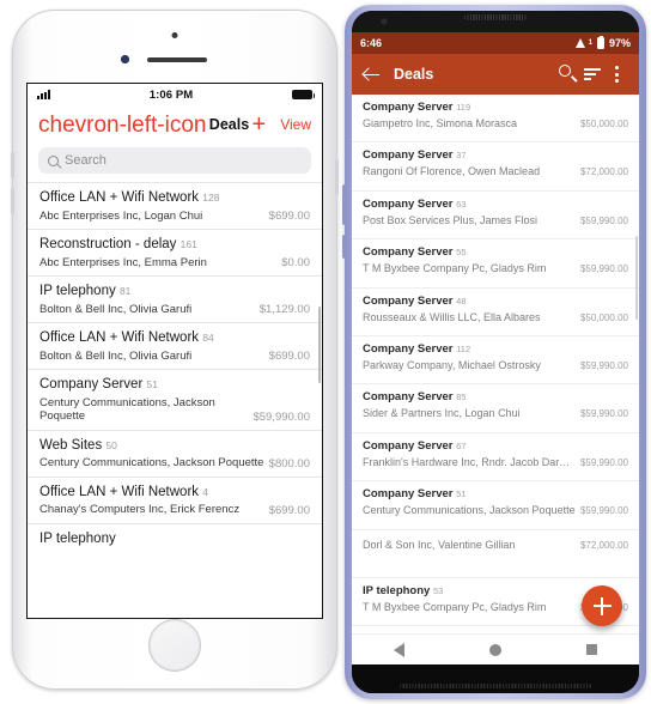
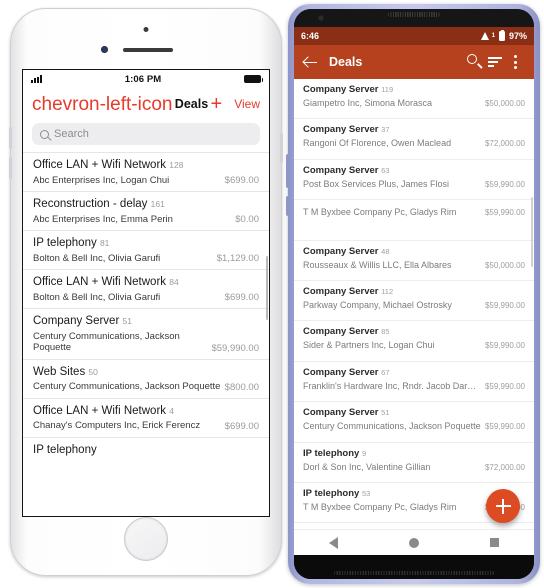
  1:06 PM
  chevron-left-icon
  Deals
  +
  View
  Search
  Office LAN + Wifi Network 128
  Abc Enterprises Inc, Logan Chui
  $699.00
  Reconstruction - delay 161
  Abc Enterprises Inc, Emma Perin
  $0.00
  IP telephony 81
  Bolton & Bell Inc, Olivia Garufi
  $1,129.00
  Office LAN + Wifi Network 84
  Bolton & Bell Inc, Olivia Garufi
  $699.00
  Company Server 51
  Century Communications, Jackson Poquette
  $59,990.00
  Web Sites 50
  Century Communications, Jackson Poquette
  $800.00
  Office LAN + Wifi Network 4
  Chanay's Computers Inc, Erick Ferencz
  $699.00
  IP telephony
  6:46
  97%
  Deals
  Company Server 119
  Giampetro Inc, Simona Morasca
  $50,000.00
  Company Server 37
  Rangoni Of Florence, Owen Maclead
  $72,000.00
  Company Server 63
  Post Box Services Plus, James Flosi
  $59,990.00
- Company Server 55
  T M Byxbee Company Pc, Gladys Rim
  $59,990.00
  Company Server 48
  Rousseaux & Willis LLC, Ella Albares
  $50,000.00
  Company Server 112
  Parkway Company, Michael Ostrosky
  $59,990.00
  Company Server 85
  Sider & Partners Inc, Logan Chui
  $59,990.00
  Company Server 67
  Franklin's Hardware Inc, Rndr. Jacob Darakj
  $59,990.00
  Company Server 51
  Century Communications, Jackson Poquette
  $59,990.00
+ IP telephony 9
  Dorl & Son Inc, Valentine Gillian
  $72,000.00
  IP telephony 53
  T M Byxbee Company Pc, Gladys Rim
